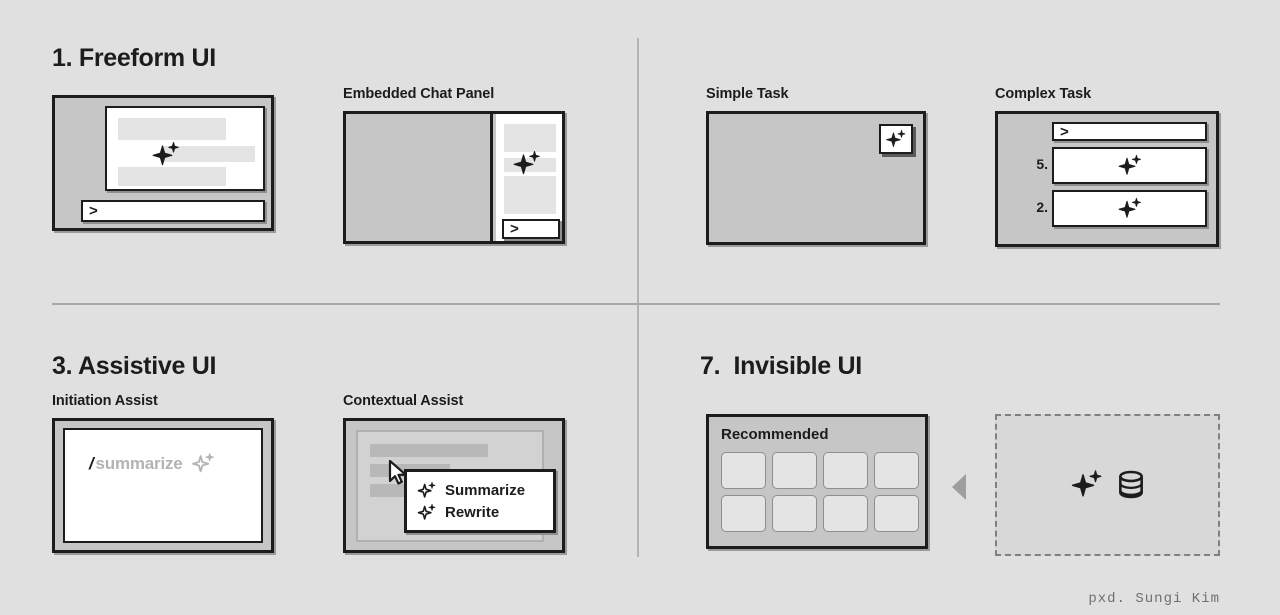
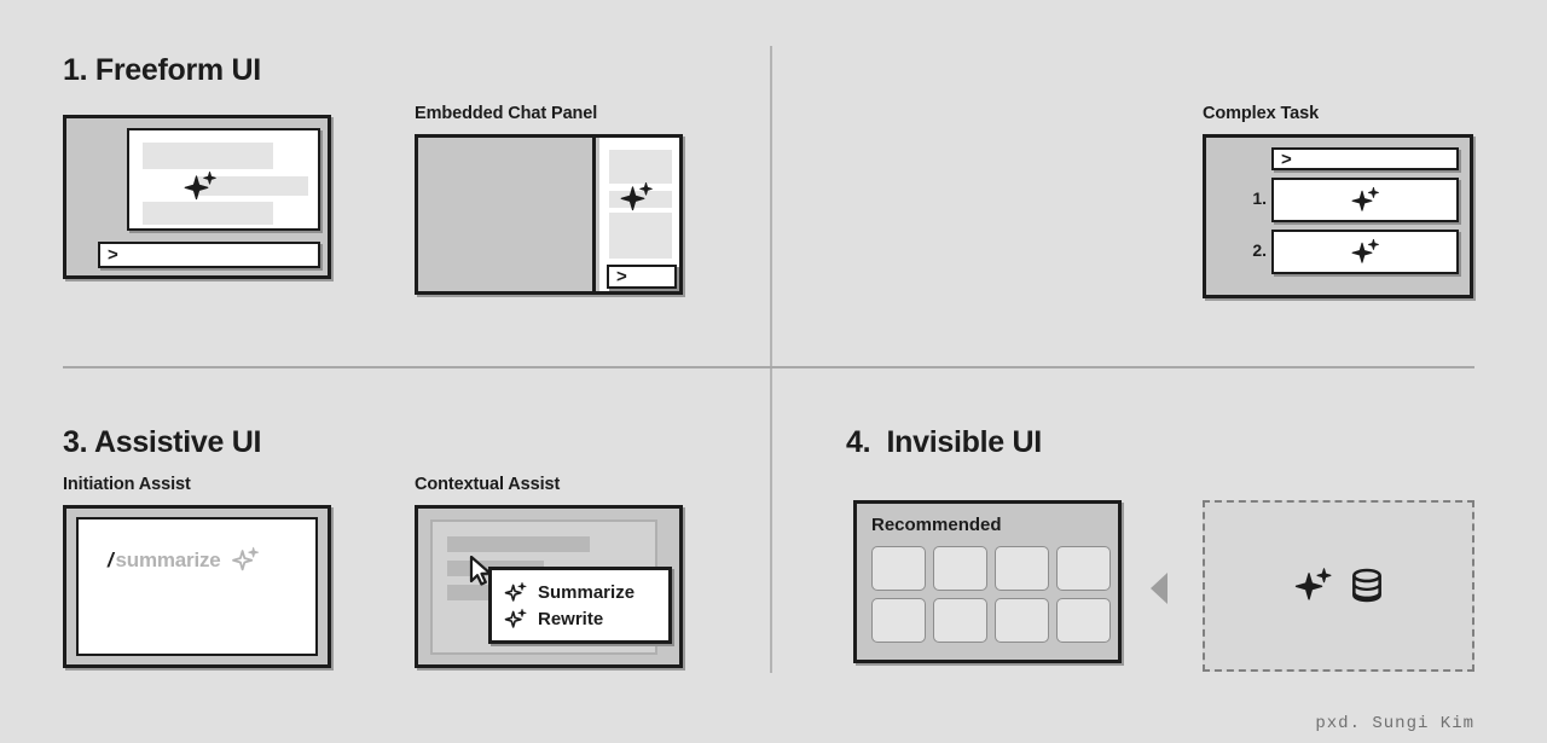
  1. Freeform UI
  >
  Embedded Chat Panel
  >
- Simple Task
  Complex Task
  >
- 5.
+ 1.
  2.
  3. Assistive UI
  Initiation Assist
  /
  summarize
  Contextual Assist
  Summarize
  Rewrite
- 7. Invisible UI
+ 4. Invisible UI
  Recommended
  pxd. Sungi Kim
